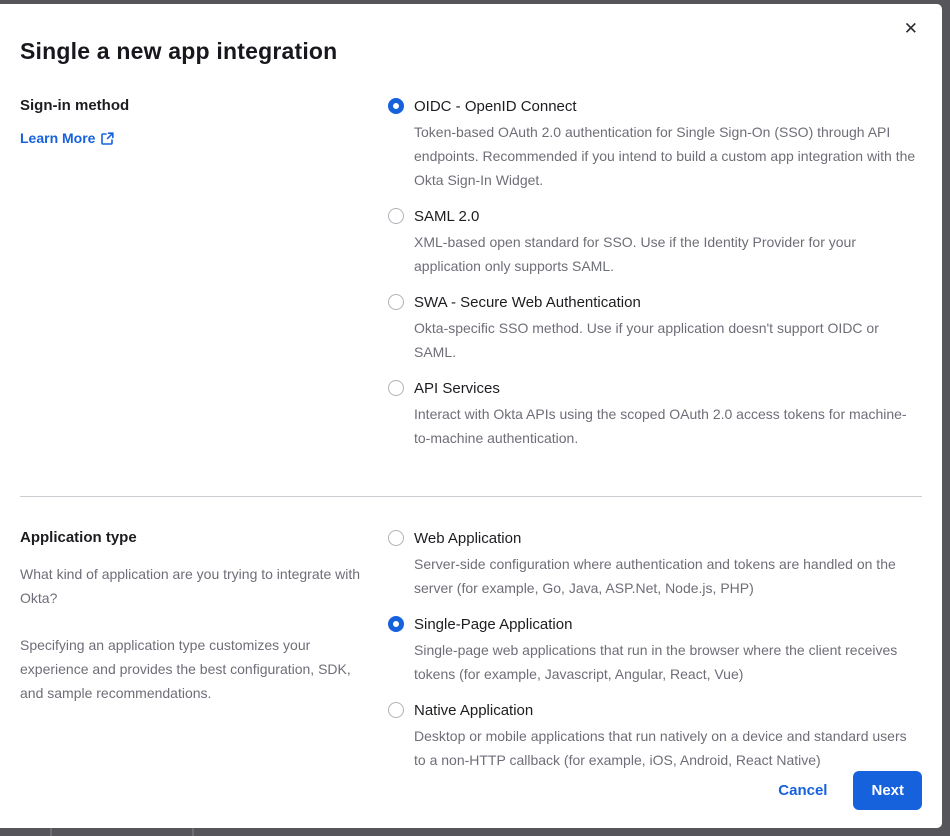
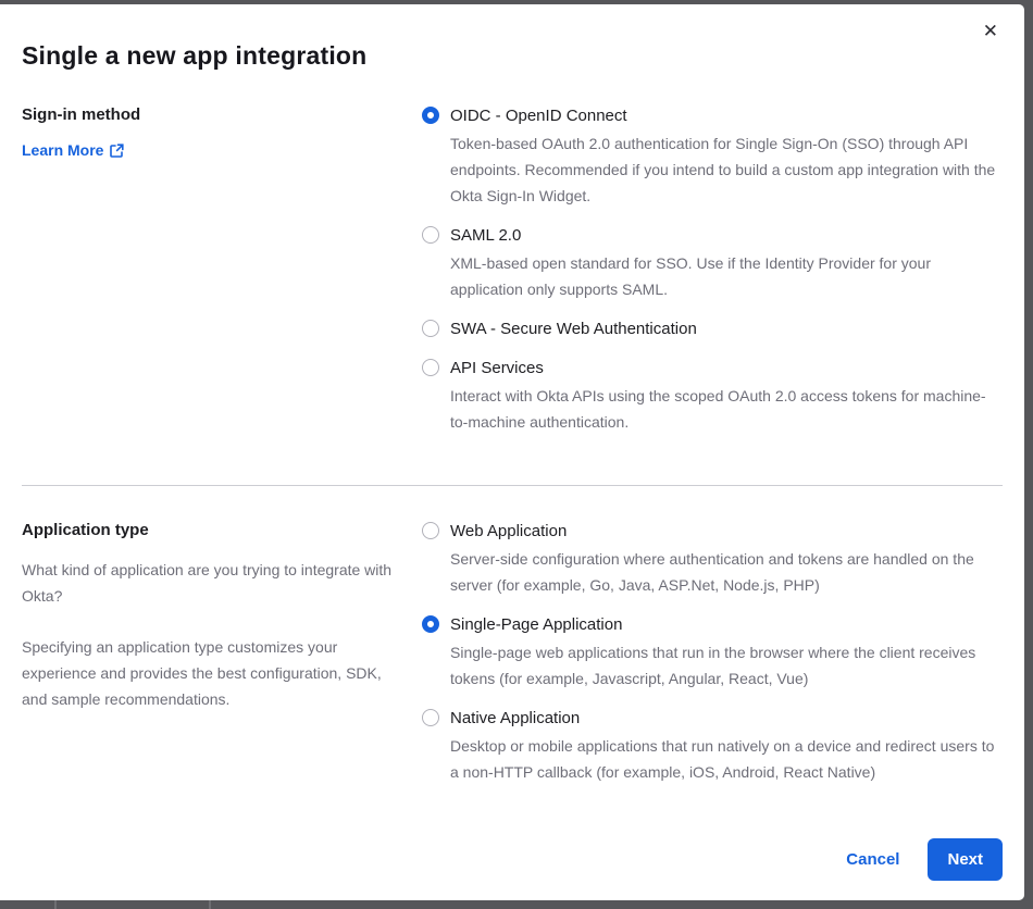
  ✕
  Single a new app integration
  Sign-in method
  Learn More
  OIDC - OpenID Connect
  Token-based OAuth 2.0 authentication for Single Sign-On (SSO) through API endpoints. Recommended if you intend to build a custom app integration with the Okta Sign-In Widget.
  SAML 2.0
  XML-based open standard for SSO. Use if the Identity Provider for your application only supports SAML.
  SWA - Secure Web Authentication
- Okta-specific SSO method. Use if your application doesn't support OIDC or SAML.
  API Services
  Interact with Okta APIs using the scoped OAuth 2.0 access tokens for machine-to-machine authentication.
  Application type
  What kind of application are you trying to integrate with Okta?
  Specifying an application type customizes your experience and provides the best configuration, SDK, and sample recommendations.
  Web Application
  Server-side configuration where authentication and tokens are handled on the server (for example, Go, Java, ASP.Net, Node.js, PHP)
  Single-Page Application
  Single-page web applications that run in the browser where the client receives tokens (for example, Javascript, Angular, React, Vue)
  Native Application
- Desktop or mobile applications that run natively on a device and standard users to a non-HTTP callback (for example, iOS, Android, React Native)
+ Desktop or mobile applications that run natively on a device and redirect users to a non-HTTP callback (for example, iOS, Android, React Native)
  Cancel
  Next
